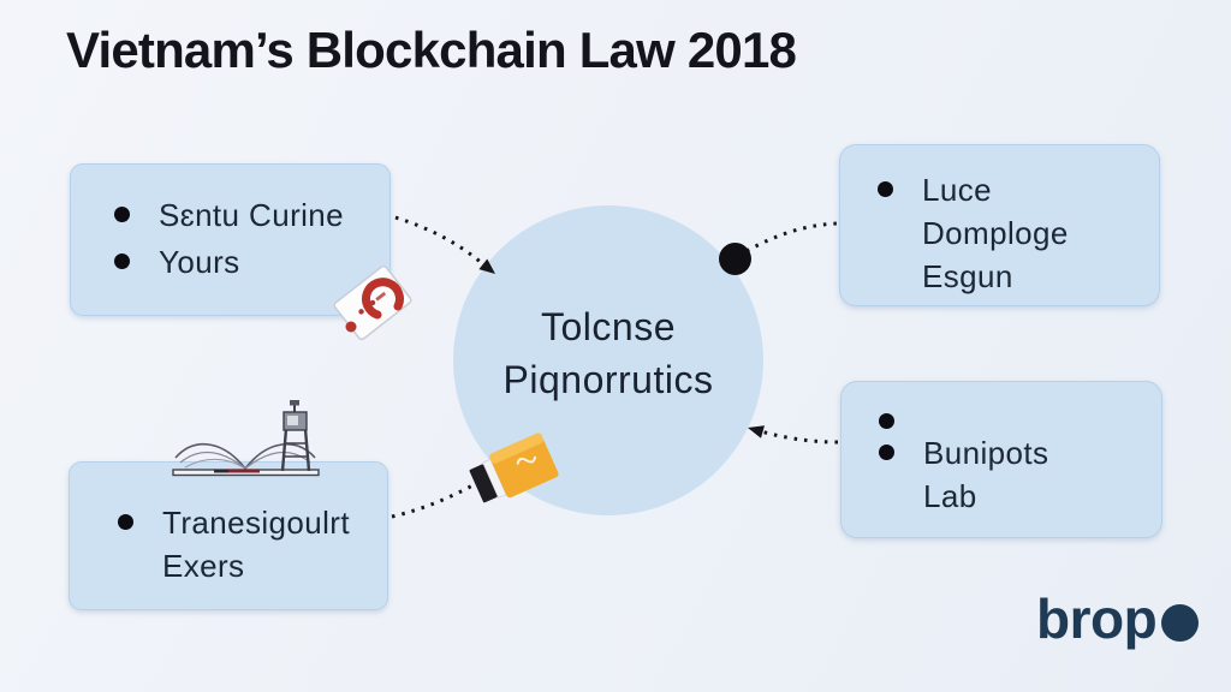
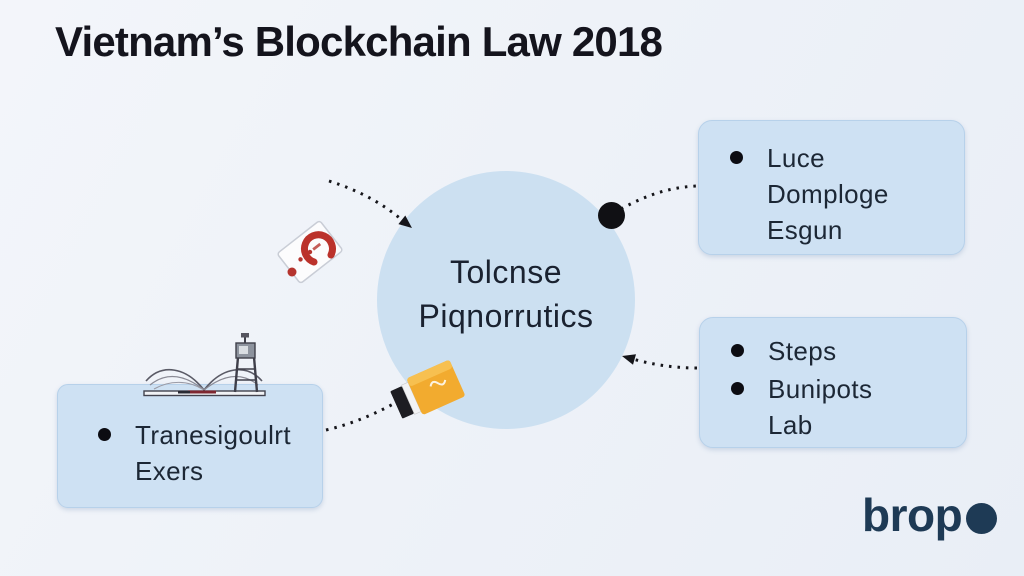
  Vietnam’s Blockchain Law 2018
  Tolcnse
  Piqnorrutics
- Sɛntu Curine
- Yours
  Luce Domploge Esgun
  Tranesigoulrt Exers
+ Steps
  Bunipots Lab
  brop
